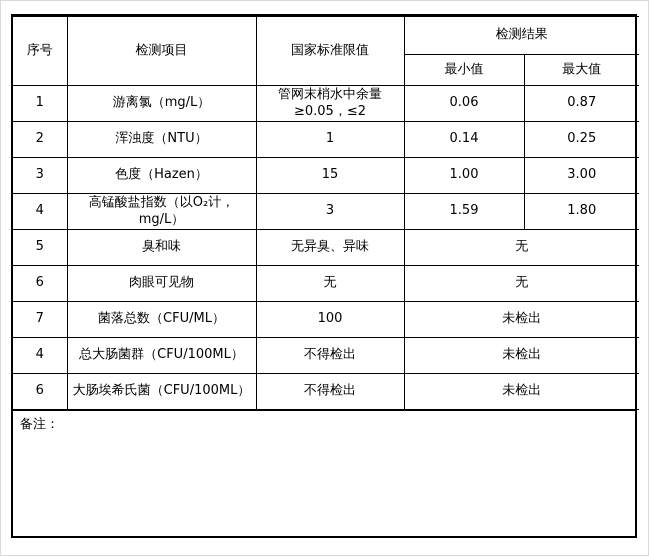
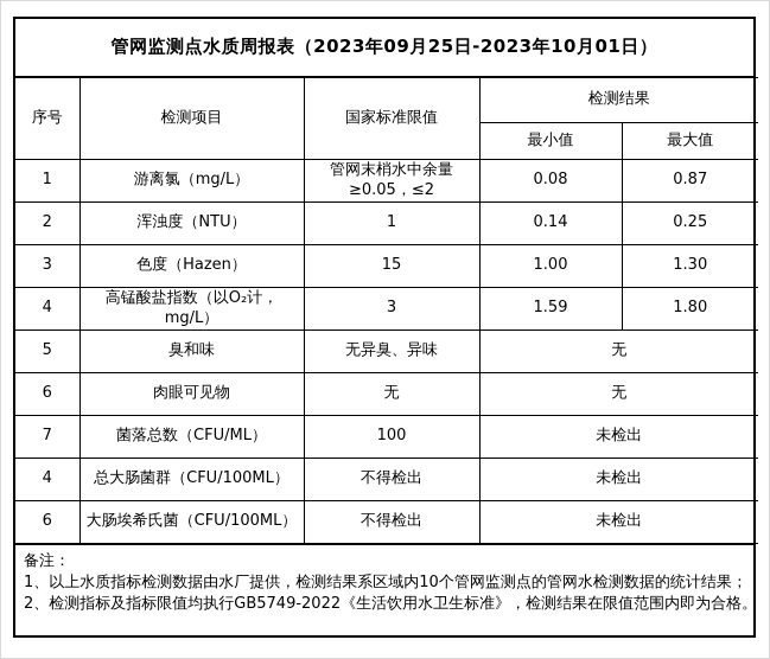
+ 管网监测点水质周报表（2023年09月25日-2023年10月01日）
  序号	检测项目	国家标准限值	检测结果
  最小值	最大值
- 1	游离氯（mg/L）	管网末梢水中余量≥0.05，≤2	0.06	0.87
+ 1	游离氯（mg/L）	管网末梢水中余量≥0.05，≤2	0.08	0.87
  2	浑浊度（NTU）	1	0.14	0.25
- 3	色度（Hazen）	15	1.00	3.00
+ 3	色度（Hazen）	15	1.00	1.30
  4	高锰酸盐指数（以O₂计，mg/L）	3	1.59	1.80
  5	臭和味	无异臭、异味	无
  6	肉眼可见物	无	无
  7	菌落总数（CFU/ML）	100	未检出
  4	总大肠菌群（CFU/100ML）	不得检出	未检出
  6	大肠埃希氏菌（CFU/100ML）	不得检出	未检出
  备注：
+ 1、以上水质指标检测数据由水厂提供，检测结果系区域内10个管网监测点的管网水检测数据的统计结果；
+ 2、检测指标及指标限值均执行GB5749-2022《生活饮用水卫生标准》，检测结果在限值范围内即为合格。
